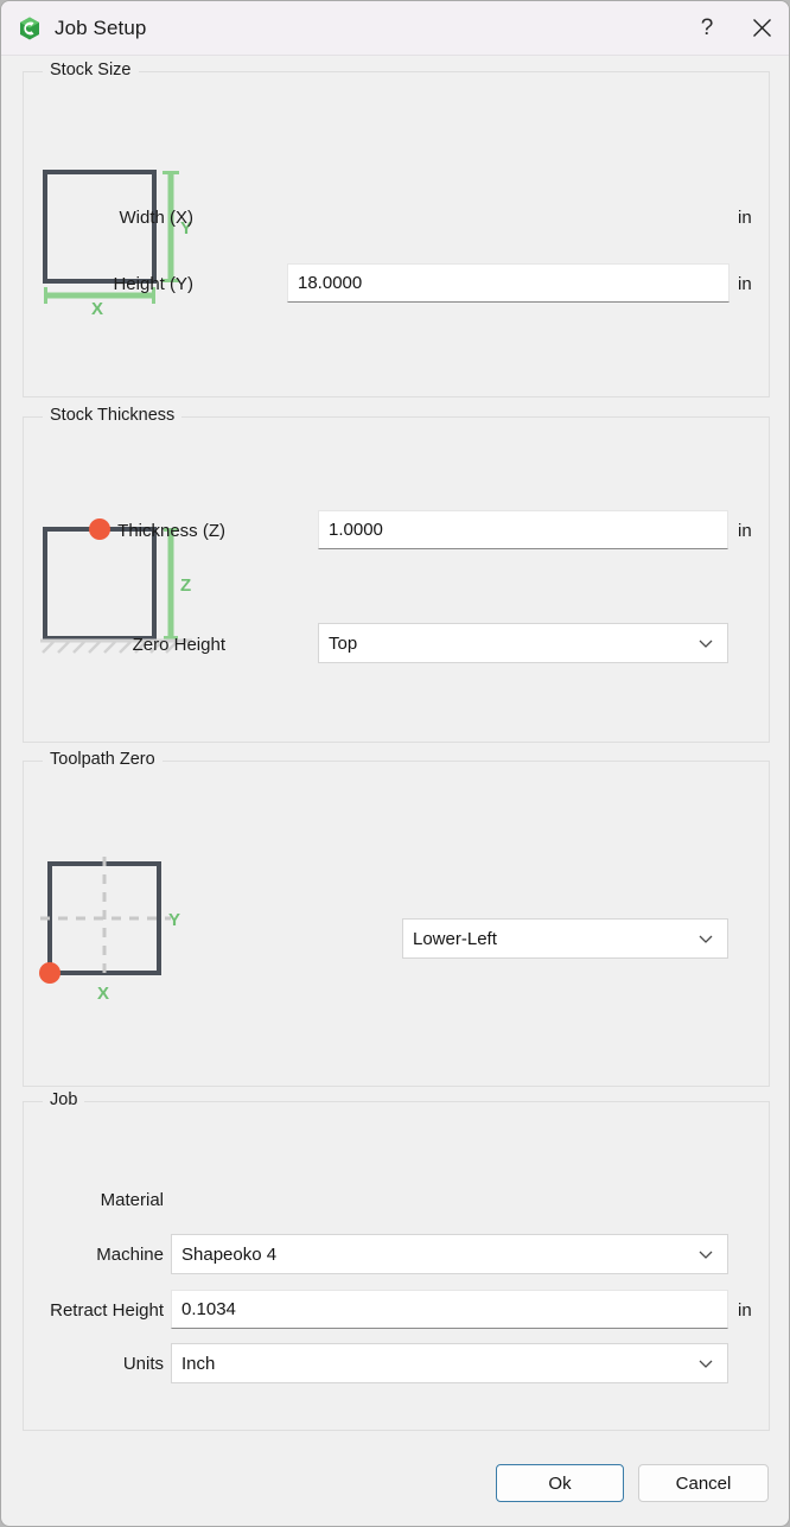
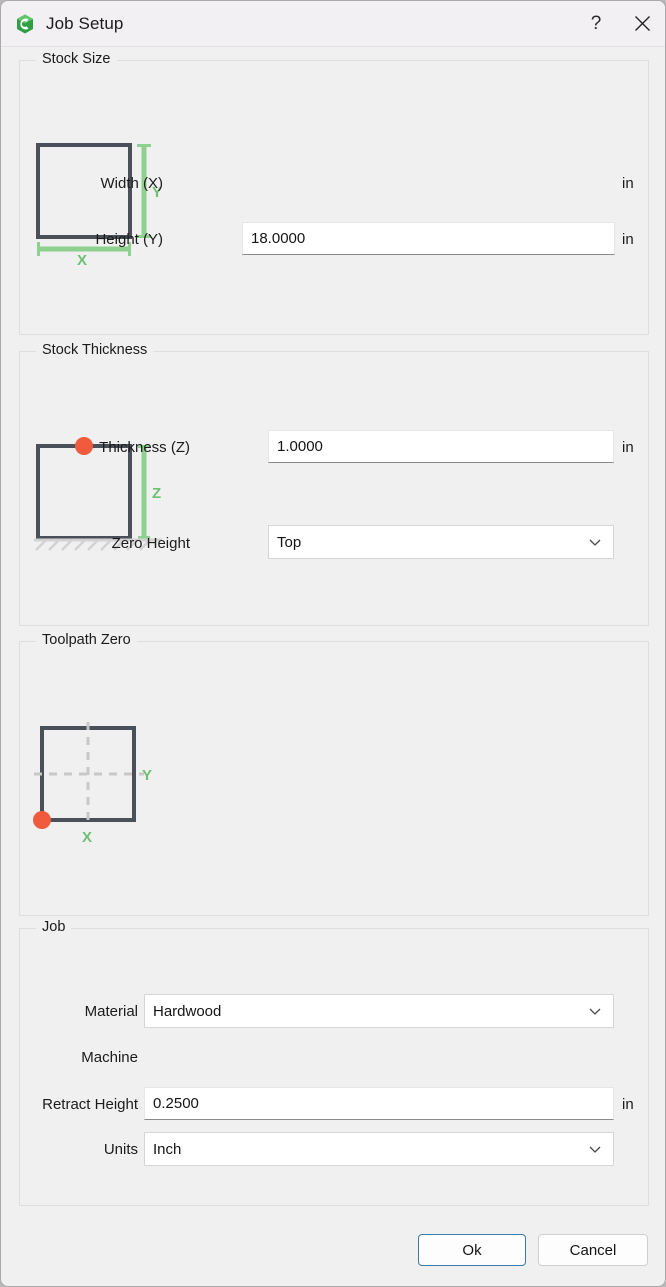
  Job Setup
  ?
  Stock Size
  Y
  X
  Width (X)
  in
  Height (Y)
  18.0000
  in
  Stock Thickness
  Z
  Thickness (Z)
  1.0000
  in
  Zero Height
  Top
  Toolpath Zero
  Y
  X
- Lower-Left
  Job
  Material
+ Hardwood
  Machine
- Shapeoko 4
  Retract Height
- 0.1034
+ 0.2500
  in
  Units
  Inch
  Ok
  Cancel
